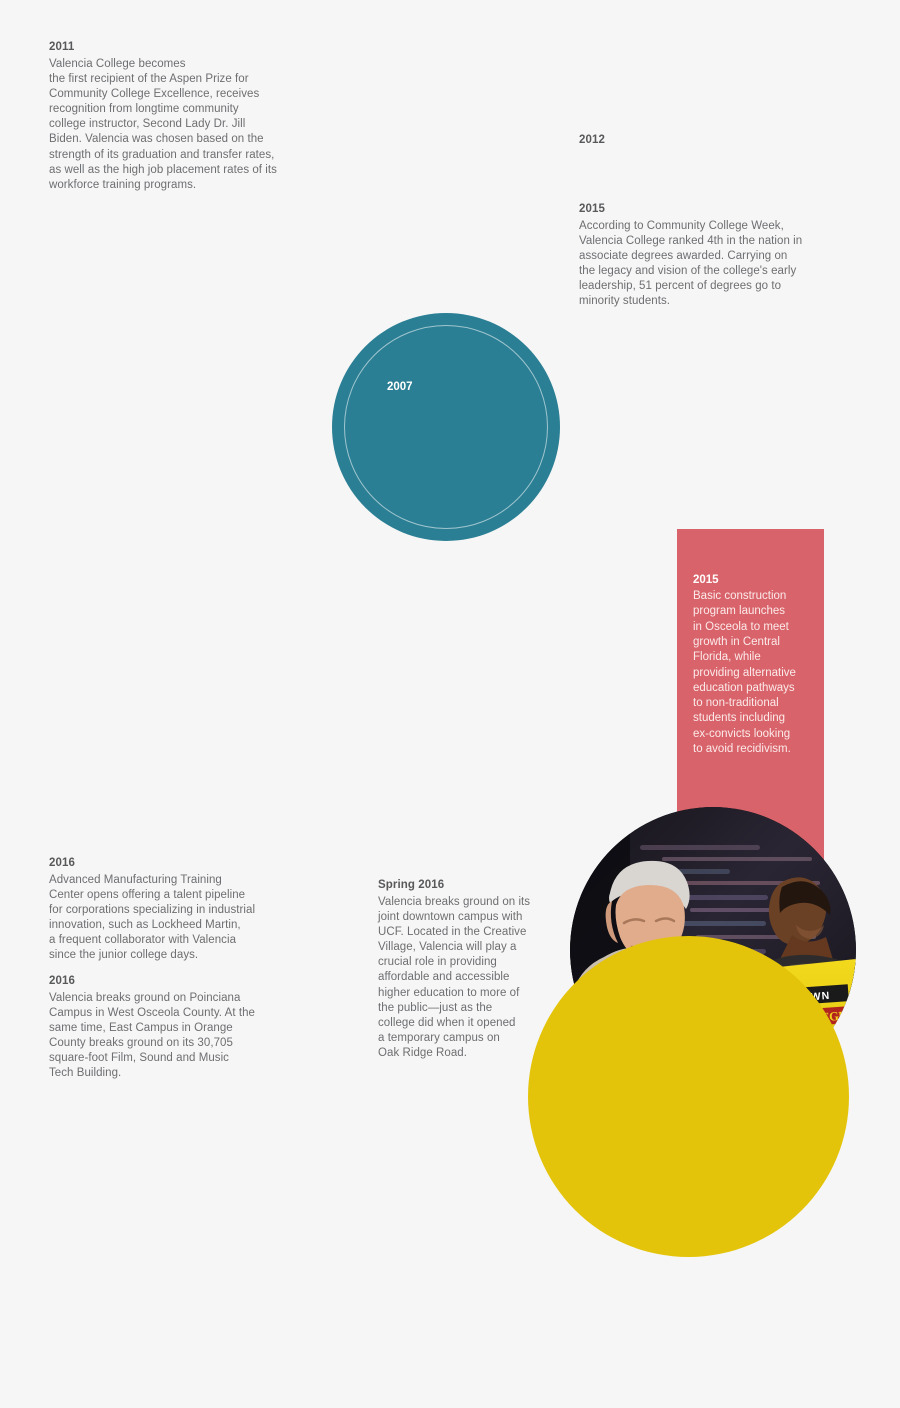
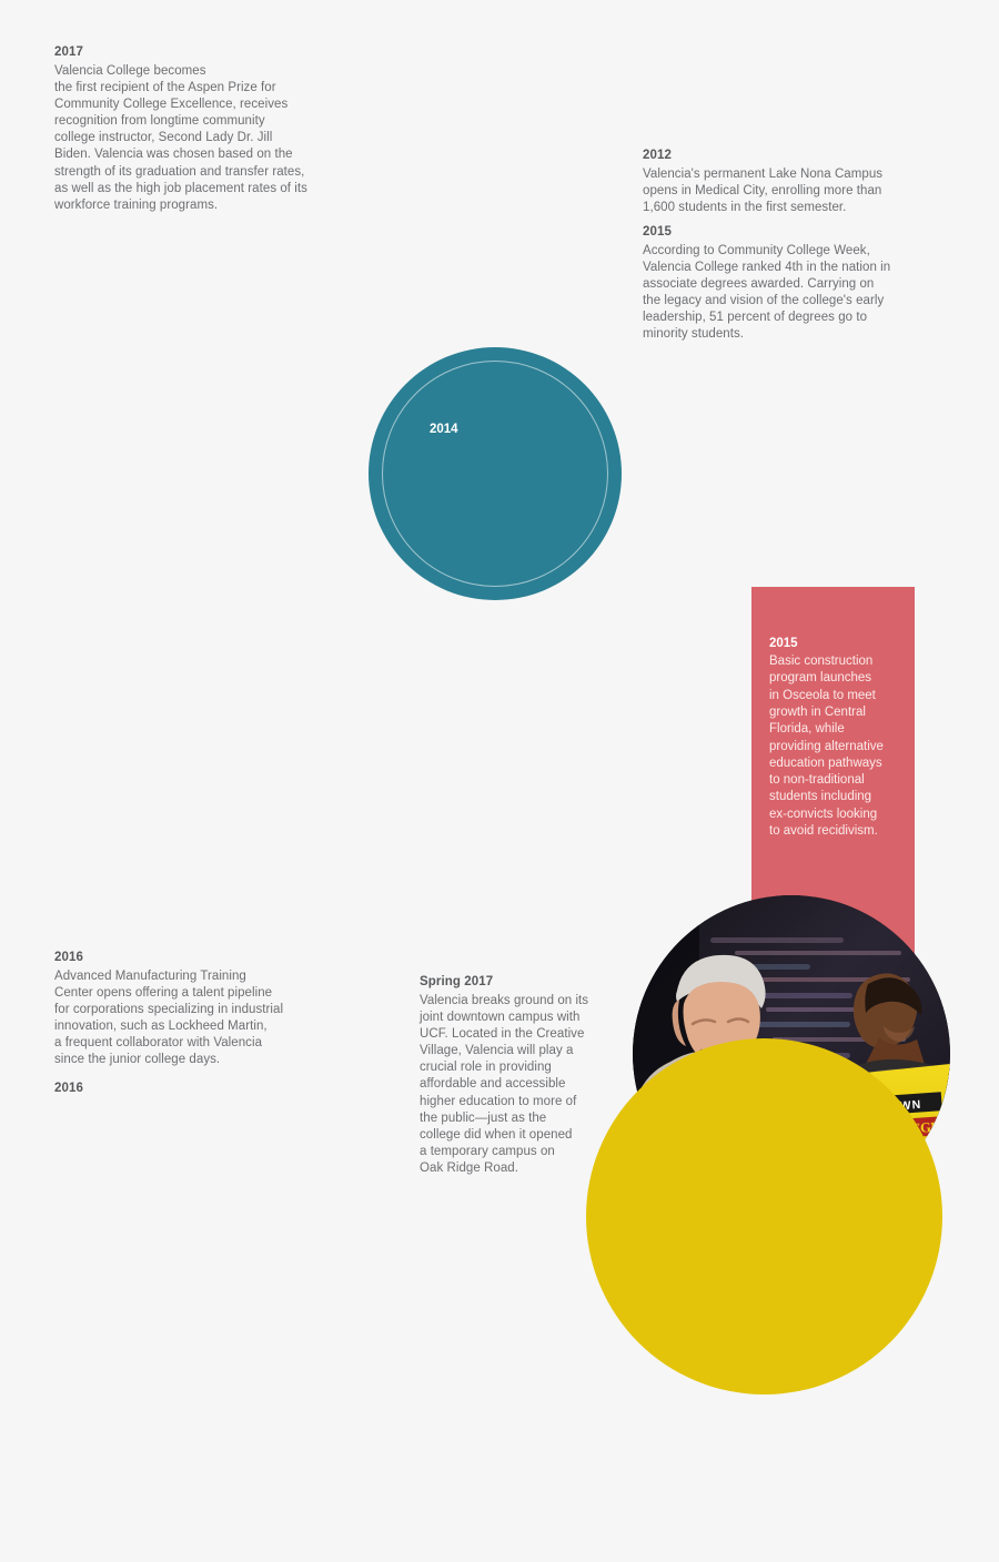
- 2011
+ 2017
  Valencia College becomes
  the first recipient of the Aspen Prize for
  Community College Excellence, receives
  recognition from longtime community
  college instructor, Second Lady Dr. Jill
  Biden. Valencia was chosen based on the
  strength of its graduation and transfer rates,
  as well as the high job placement rates of its
  workforce training programs.
  2012
+ Valencia's permanent Lake Nona Campus
+ opens in Medical City, enrolling more than
+ 1,600 students in the first semester.
  2015
  According to Community College Week,
  Valencia College ranked 4th in the nation in
  associate degrees awarded. Carrying on
  the legacy and vision of the college's early
  leadership, 51 percent of degrees go to
  minority students.
- 2007
+ 2014
  2015
  Basic construction
  program launches
  in Osceola to meet
  growth in Central
  Florida, while
  providing alternative
  education pathways
  to non-traditional
  students including
  ex-convicts looking
  to avoid recidivism.
  2016
  Advanced Manufacturing Training
  Center opens offering a talent pipeline
  for corporations specializing in industrial
  innovation, such as Lockheed Martin,
  a frequent collaborator with Valencia
  since the junior college days.
  2016
- Valencia breaks ground on Poinciana
- Campus in West Osceola County. At the
- same time, East Campus in Orange
- County breaks ground on its 30,705
- square-foot Film, Sound and Music
- Tech Building.
- Spring 2016
+ Spring 2017
  Valencia breaks ground on its
  joint downtown campus with
  UCF. Located in the Creative
  Village, Valencia will play a
  crucial role in providing
  affordable and accessible
  higher education to more of
  the public—just as the
  college did when it opened
  a temporary campus on
  Oak Ridge Road.
